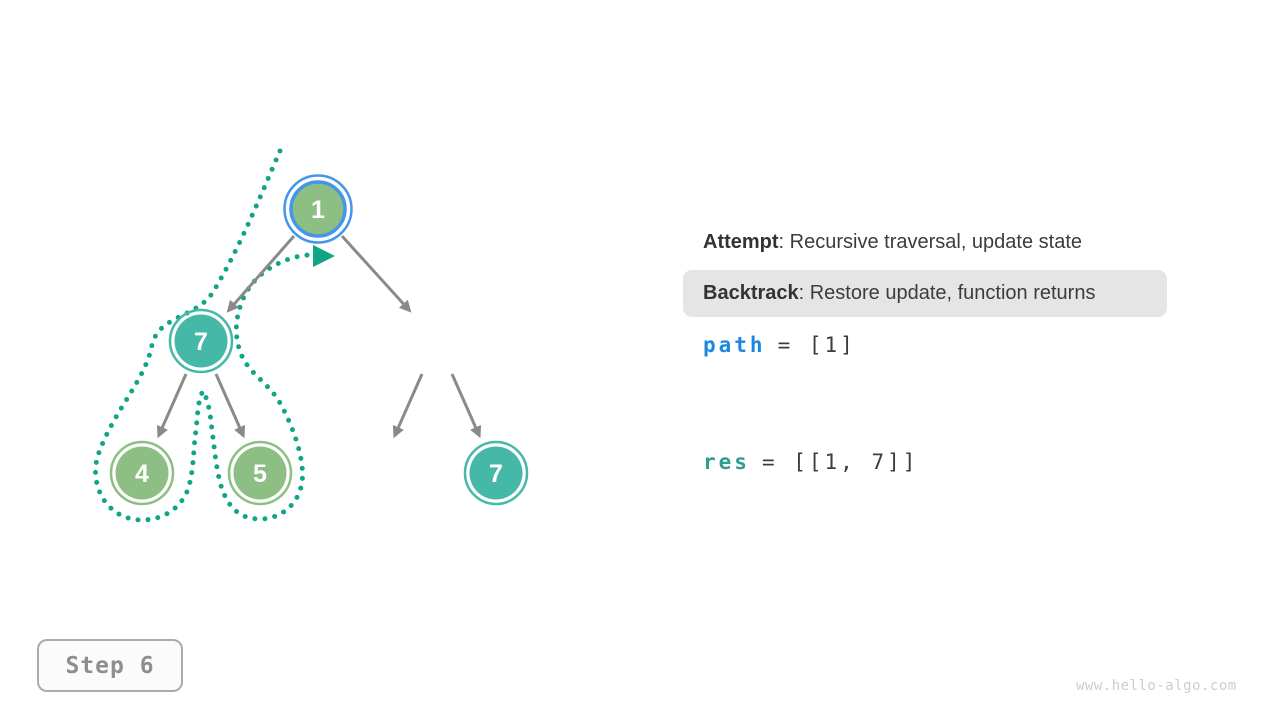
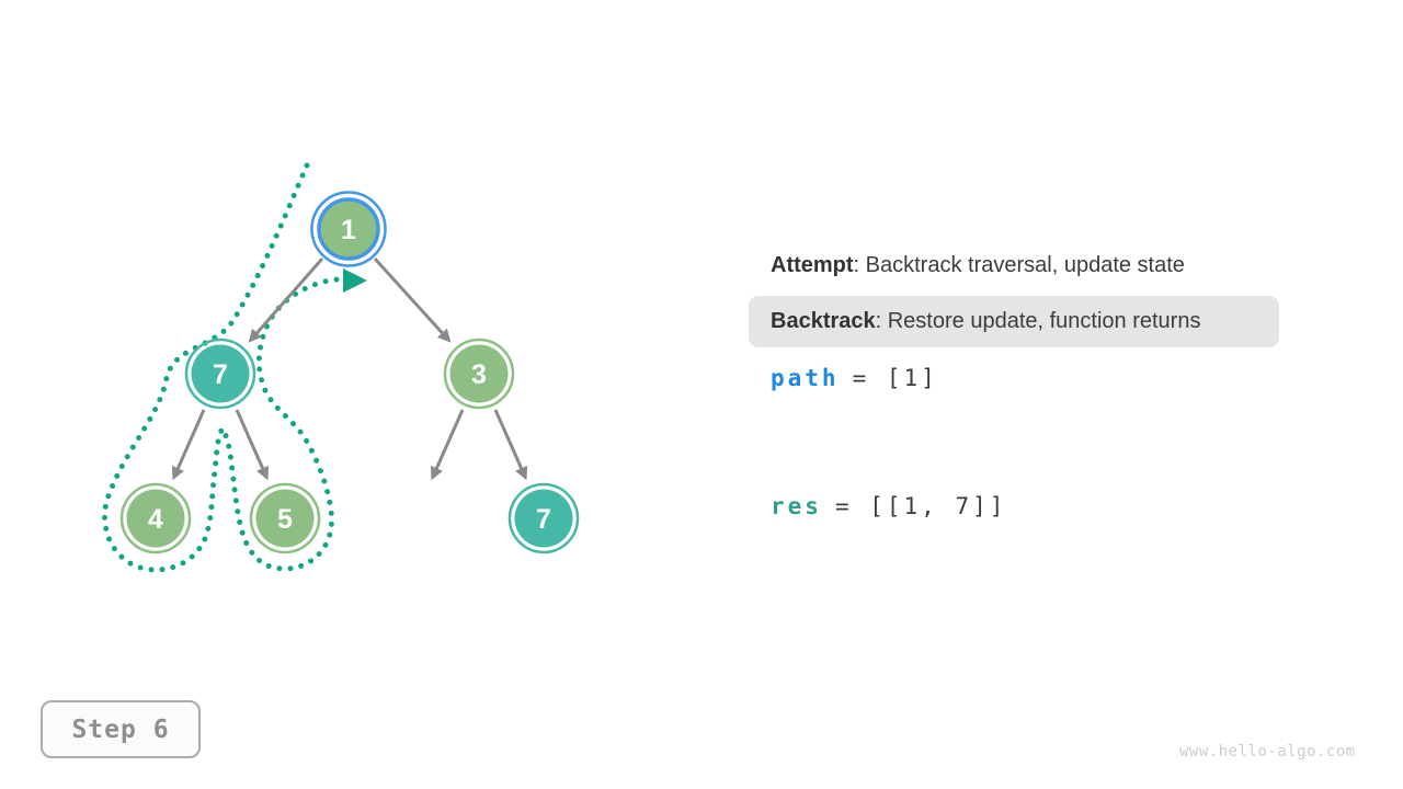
  1
  7
+ 3
  4
  5
  7
- Attempt: Recursive traversal, update state
+ Attempt: Backtrack traversal, update state
  Backtrack
  : Restore update, function returns
  path = [1]
  res = [[1, 7]]
  Step 6
  www.hello-algo.com
